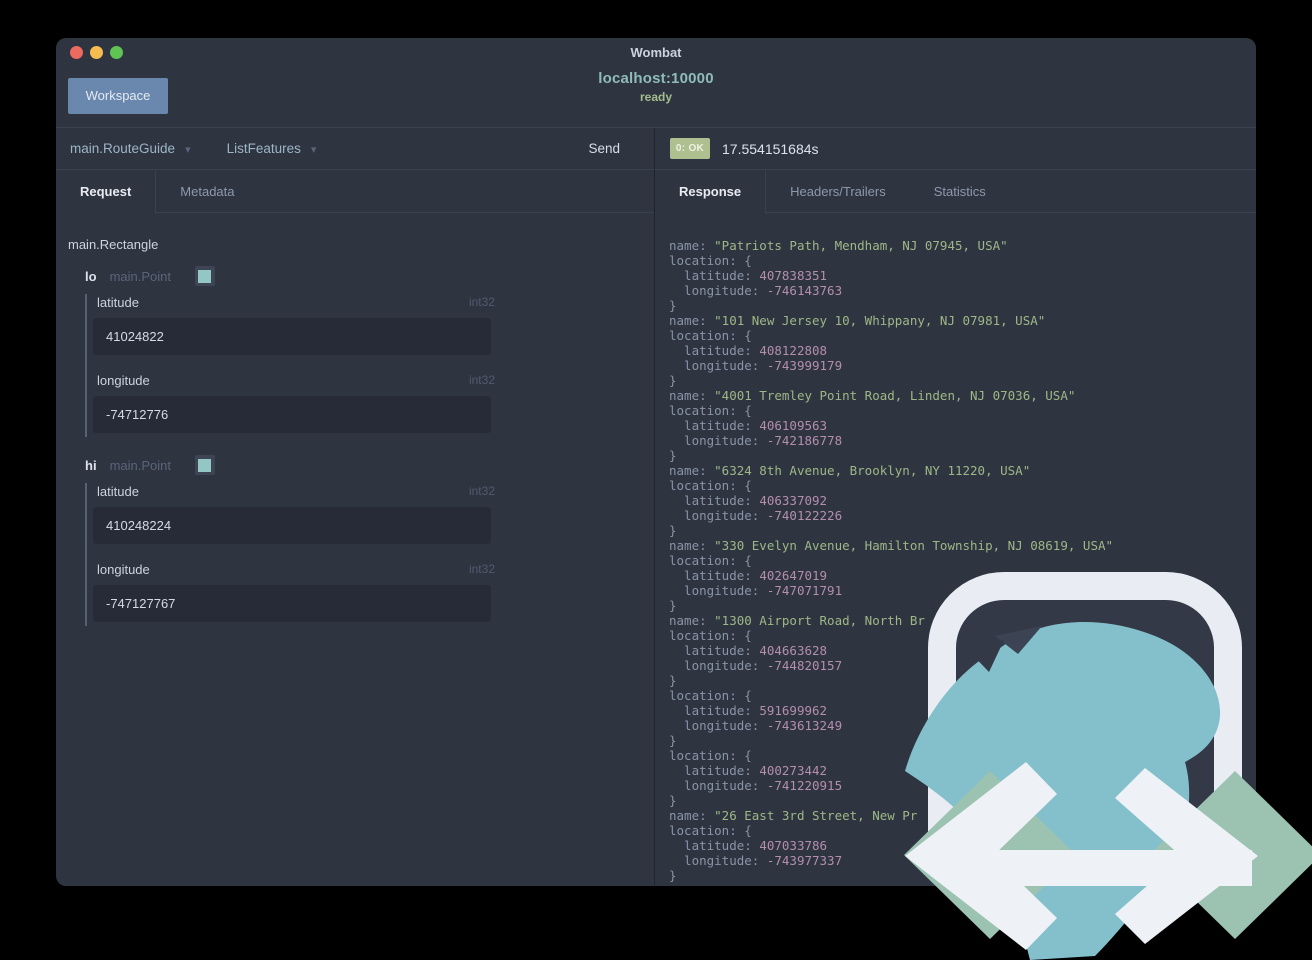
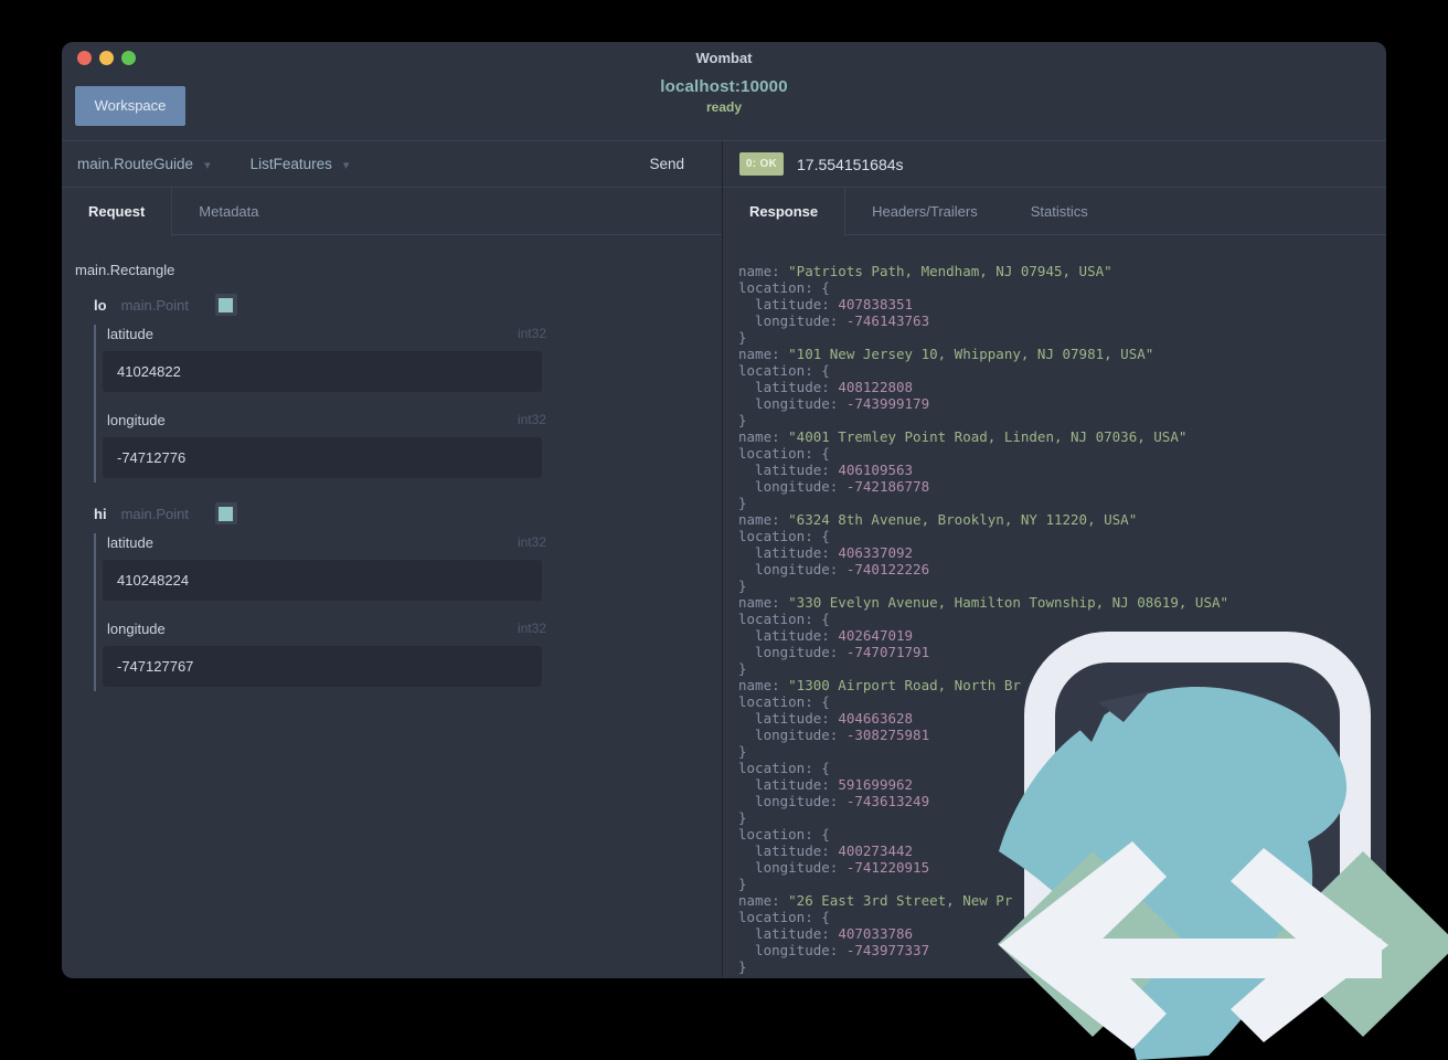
  Wombat
  Workspace
  localhost:10000
  ready
  main.RouteGuide
  ▾
  ListFeatures
  ▾
  Send
  Request
  Metadata
  main.Rectangle
  lo
  main.Point
  latitude
  int32
  41024822
  longitude
  int32
  -74712776
  hi
  main.Point
  latitude
  int32
  410248224
  longitude
  int32
  -747127767
  0: OK
  17.554151684s
  Response
  Headers/Trailers
  Statistics
  name: "Patriots Path, Mendham, NJ 07945, USA"
  location: {
  latitude: 407838351
  longitude: -746143763
  }
  name: "101 New Jersey 10, Whippany, NJ 07981, USA"
  location: {
  latitude: 408122808
  longitude: -743999179
  }
  name: "4001 Tremley Point Road, Linden, NJ 07036, USA"
  location: {
  latitude: 406109563
  longitude: -742186778
  }
  name: "6324 8th Avenue, Brooklyn, NY 11220, USA"
  location: {
  latitude: 406337092
  longitude: -740122226
  }
  name: "330 Evelyn Avenue, Hamilton Township, NJ 08619, USA"
  location: {
  latitude: 402647019
  longitude: -747071791
  }
  name: "1300 Airport Road, North Br
  location: {
  latitude: 404663628
- longitude: -744820157
+ longitude: -308275981
  }
  location: {
  latitude: 591699962
  longitude: -743613249
  }
  location: {
  latitude: 400273442
  longitude: -741220915
  }
  name: "26 East 3rd Street, New Pr
  location: {
  latitude: 407033786
  longitude: -743977337
  }
